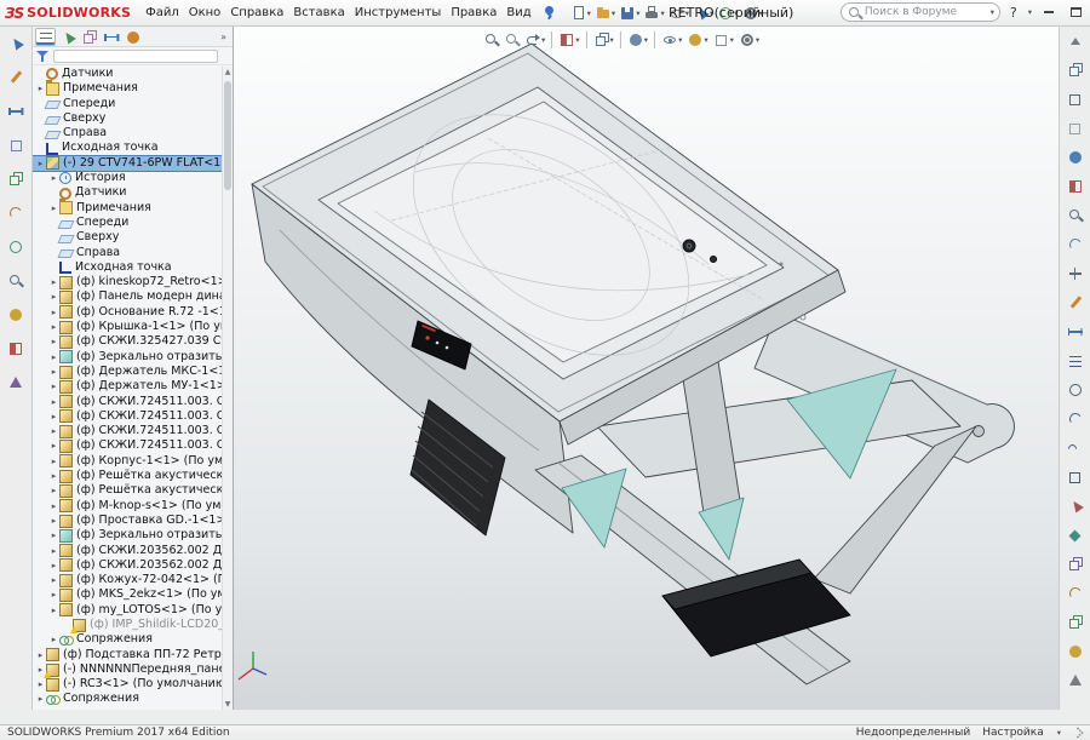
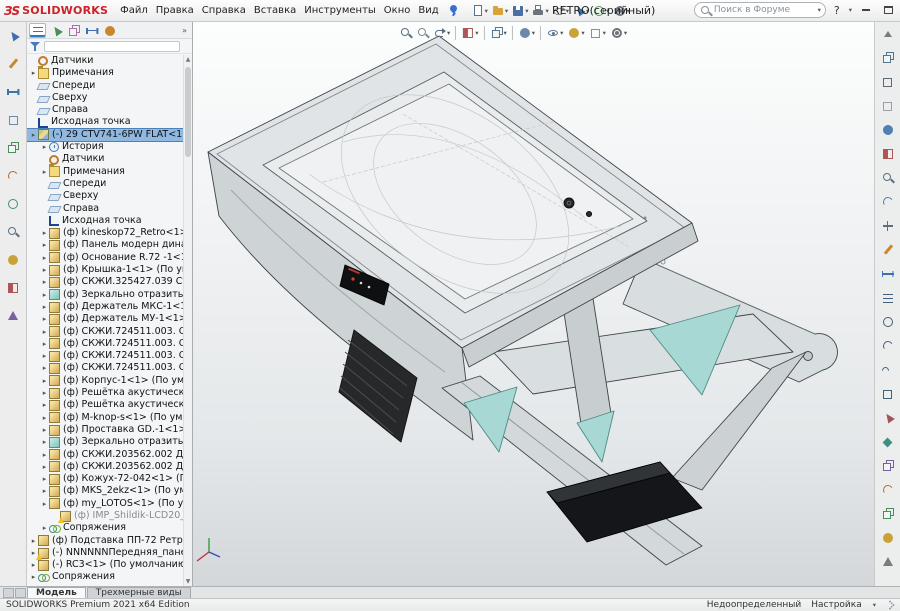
  ЗS
  SOLIDWORKS
  Файл
- Окно
+ Правка
  Справка
  Вставка
  Инструменты
- Правка
+ Окно
  Вид
  ▾
  ▾
  ▾
  ▾
  ▾
  ▾
  ▾
  ▾
  RETRO(серийный)
  Поиск в Форуме
  ▾
  ?
  ▾
  »
  Датчики
  ▸
  Примечания
  Спереди
  Сверху
  Справа
  Исходная точка
  ▸
  (-) 29 CTV741-6PW FLAT<1
  ▸
  История
  Датчики
  ▸
  Примечания
  Спереди
  Сверху
  Справа
  Исходная точка
  ▸
  (ф) kineskop72_Retro<1
  ▸
  (ф) Панель модерн дин
  ▸
  (ф) Основание R.72 -1<
  ▸
  (ф) Крышка-1<1> (По у
  ▸
  (ф) СКЖИ.325427.039 С
  ▸
  (ф) Зеркально отразить
  ▸
  (ф) Держатель МКС-1<
  ▸
  (ф) Держатель МУ-1<1
  ▸
  (ф) СКЖИ.724511.003.
  ▸
  (ф) СКЖИ.724511.003.
  ▸
  (ф) СКЖИ.724511.003.
  ▸
  (ф) СКЖИ.724511.003.
  ▸
  (ф) Корпус-1<1> (По ум
  ▸
  (ф) Решётка акустическ
  ▸
  (ф) Решётка акустическ
  ▸
  (ф) M-knop-s<1> (По ум
  ▸
  (ф) Проставка GD.-1<1
  ▸
  (ф) Зеркально отразить
  ▸
  (ф) СКЖИ.203562.002 Д
  ▸
  (ф) СКЖИ.203562.002 Д
  ▸
  (ф) Кожух-72-042<1> (
  ▸
  (ф) MKS_2ekz<1> (По у
  ▸
  (ф) my_LOTOS<1> (По у
  (ф) IMP_Shildik-LCD20
  ▸
  Сопряжения
  ▸
  (ф) Подставка ПП-72 Ретр
  ▸
  (-) NNNNNNПередняя_пан
  ▸
  (-) RC3<1> (По умолчанию
  ▸
  Сопряжения
  ▾
  ▾
  ▾
  ▾
  ▾
  ▾
  ▾
  ▾
+ Модель
+ Трехмерные виды
- SOLIDWORKS Premium 2017 x64 Edition
+ SOLIDWORKS Premium 2021 x64 Edition
  Недоопределенный
  Настройка
  ▾
